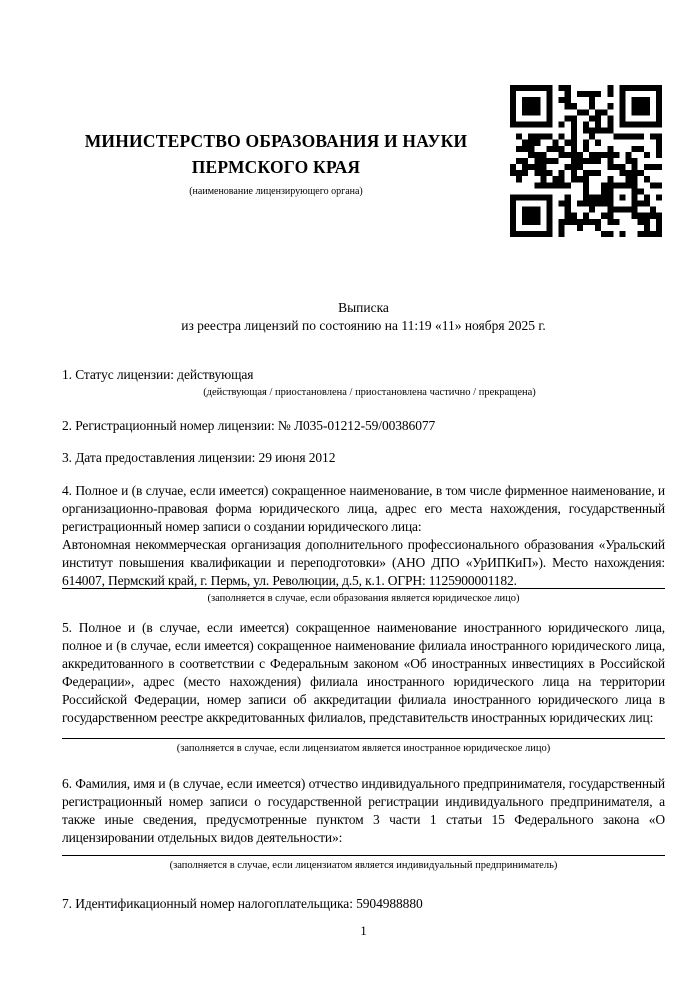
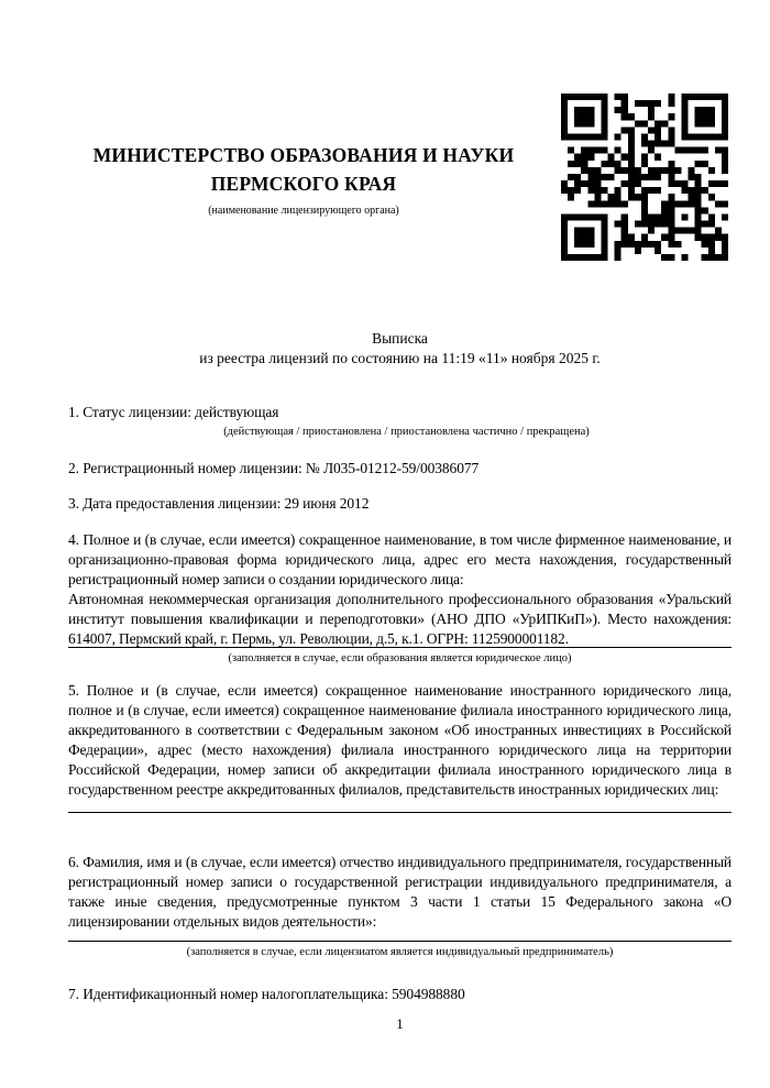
  МИНИСТЕРСТВО ОБРАЗОВАНИЯ И НАУКИ
  ПЕРМСКОГО КРАЯ
  (наименование лицензирующего органа)
  Выписка
  из реестра лицензий по состоянию на 11:19 «11» ноября 2025 г.
  1. Статус лицензии: действующая
  (действующая / приостановлена / приостановлена частично / прекращена)
  2. Регистрационный номер лицензии: № Л035-01212-59/00386077
  3. Дата предоставления лицензии: 29 июня 2012
  4. Полное и (в случае, если имеется) сокращенное наименование, в том числе фирменное наименование, и организационно-правовая форма юридического лица, адрес его места нахождения, государственный регистрационный номер записи о создании юридического лица:
  Автономная некоммерческая организация дополнительного профессионального образования «Уральский институт повышения квалификации и переподготовки» (АНО ДПО «УрИПКиП»). Место нахождения: 614007, Пермский край, г. Пермь, ул. Революции, д.5, к.1. ОГРН: 1125900001182.
  (заполняется в случае, если образования является юридическое лицо)
  5. Полное и (в случае, если имеется) сокращенное наименование иностранного юридического лица, полное и (в случае, если имеется) сокращенное наименование филиала иностранного юридического лица, аккредитованного в соответствии с Федеральным законом «Об иностранных инвестициях в Российской Федерации», адрес (место нахождения) филиала иностранного юридического лица на территории Российской Федерации, номер записи об аккредитации филиала иностранного юридического лица в государственном реестре аккредитованных филиалов, представительств иностранных юридических лиц:
- (заполняется в случае, если лицензиатом является иностранное юридическое лицо)
  6. Фамилия, имя и (в случае, если имеется) отчество индивидуального предпринимателя, государственный регистрационный номер записи о государственной регистрации индивидуального предпринимателя, а также иные сведения, предусмотренные пунктом 3 части 1 статьи 15 Федерального закона «О лицензировании отдельных видов деятельности»:
  (заполняется в случае, если лицензиатом является индивидуальный предприниматель)
  7. Идентификационный номер налогоплательщика: 5904988880
  1
